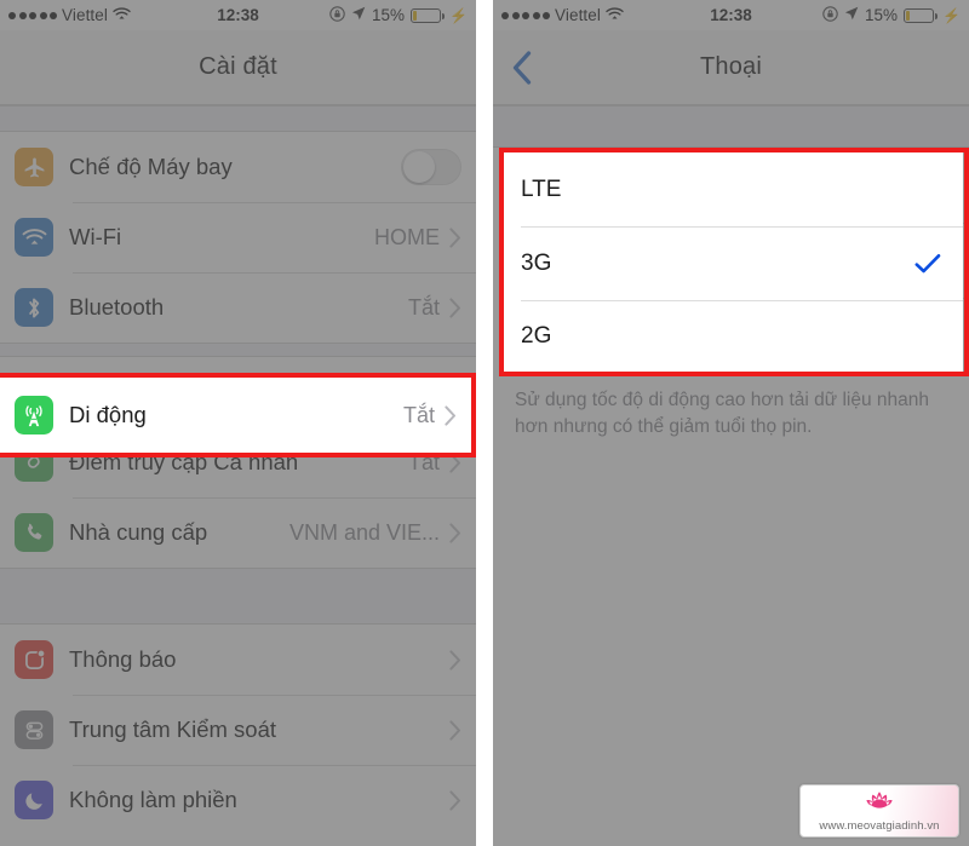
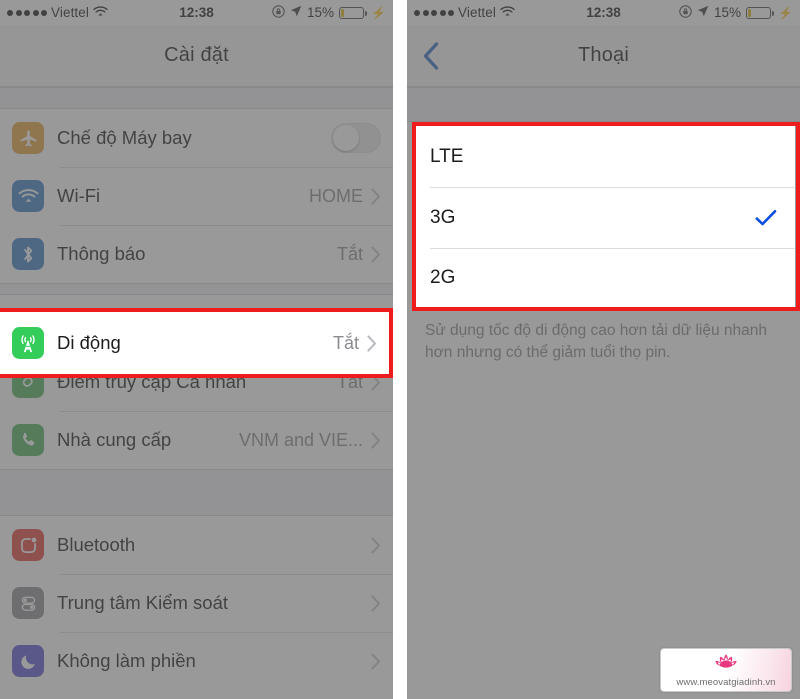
  Viettel
  12:38
  15%
  ⚡
  Cài đặt
  Chế độ Máy bay
  Wi-Fi
  HOME
- Bluetooth
+ Thông báo
  Tắt
  Điểm truy cập Cá nhân
  Tắt
  Nhà cung cấp
  VNM and VIE...
- Thông báo
+ Bluetooth
  Trung tâm Kiểm soát
  Không làm phiền
  Di động
  Tắt
  Viettel
  12:38
  15%
  ⚡
  Thoại
  Sử dụng tốc độ di động cao hơn tải dữ liệu nhanh hơn nhưng có thể giảm tuổi thọ pin.
  LTE
  3G
  2G
  www.meovatgiadinh.vn
